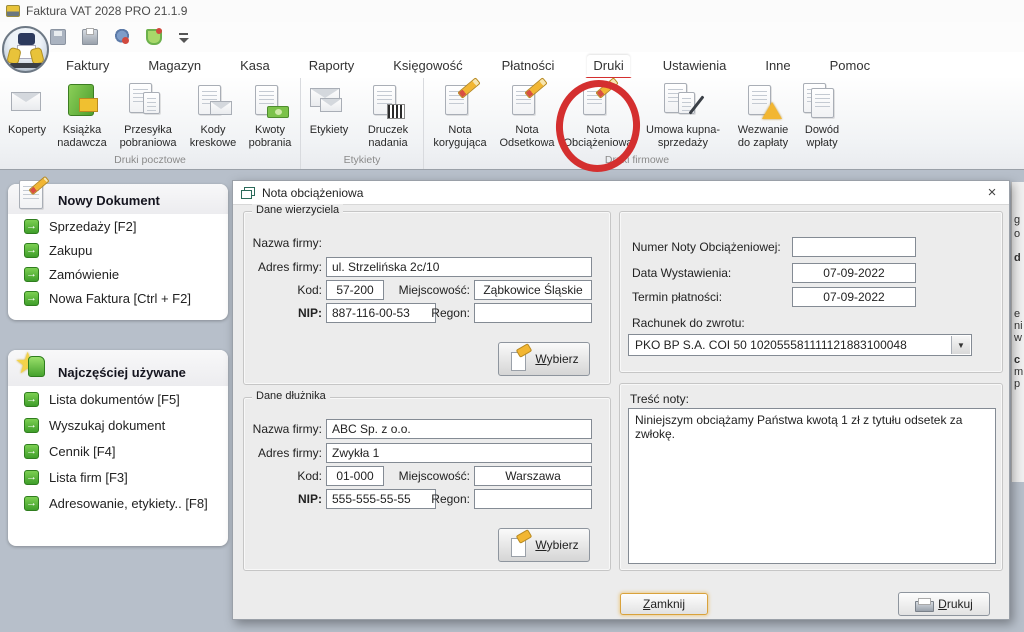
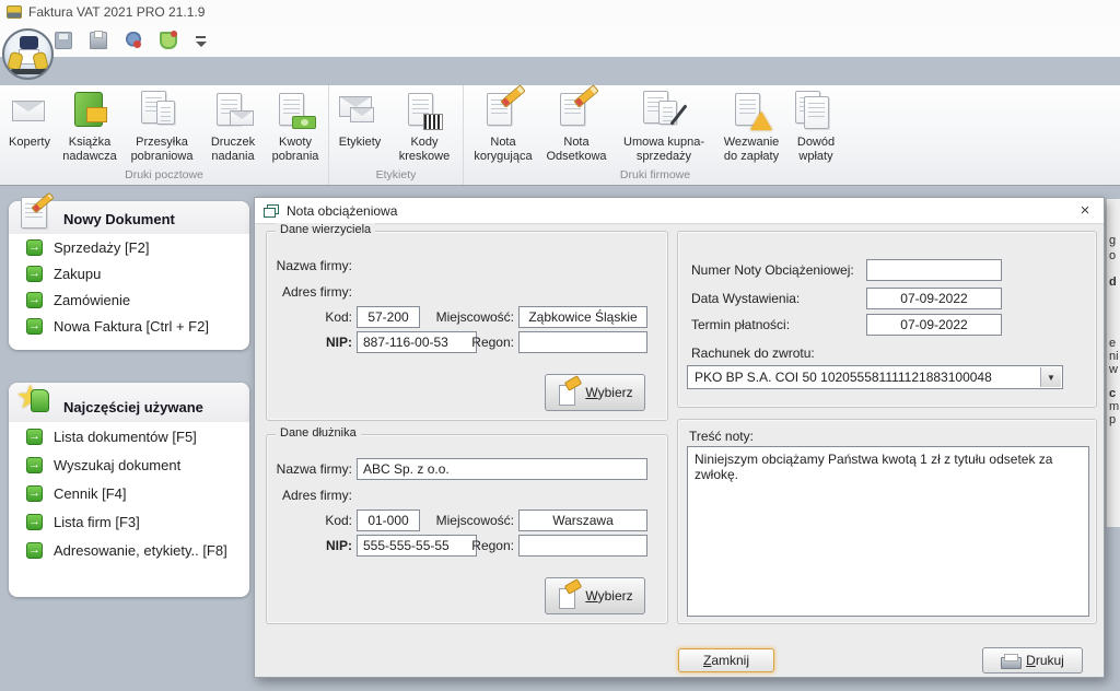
- Faktura VAT 2028 PRO 21.1.9
+ Faktura VAT 2021 PRO 21.1.9
- Faktury
- Magazyn
- Kasa
- Raporty
- Księgowość
- Płatności
- Druki
- Ustawienia
- Inne
- Pomoc
  Koperty
  Książka nadawcza
  Przesyłka pobraniowa
- Kody kreskowe
+ Druczek nadania
  Kwoty pobrania
  Druki pocztowe
  Etykiety
- Druczek nadania
+ Kody kreskowe
  Etykiety
  Nota korygująca
  Nota Odsetkowa
- Nota Obciążeniowa
  Umowa kupna-sprzedaży
  Wezwanie do zapłaty
  Dowód wpłaty
  Druki firmowe
  Nowy Dokument
  →
  Sprzedaży [F2]
  →
  Zakupu
  →
  Zamówienie
  →
  Nowa Faktura [Ctrl + F2]
  Najczęściej używane
  →
  Lista dokumentów [F5]
  →
  Wyszukaj dokument
  →
  Cennik [F4]
  →
  Lista firm [F3]
  →
  Adresowanie, etykiety.. [F8]
  g
  o
  d
  e
  ni
  w
  c
  m
  p
  Nota obciążeniowa
  ×
  Dane wierzyciela
  Nazwa firmy:
  Adres firmy:
- ul. Strzelińska 2c/10
  Kod:
  57-200
  Miejscowość:
  Ząbkowice Śląskie
  NIP:
  887-116-00-53
  Regon:
  Wybierz
  Dane dłużnika
  Nazwa firmy:
  ABC Sp. z o.o.
  Adres firmy:
- Zwykła 1
  Kod:
  01-000
  Miejscowość:
  Warszawa
  NIP:
  555-555-55-55
  Regon:
  Wybierz
  Numer Noty Obciążeniowej:
  Data Wystawienia:
  07-09-2022
  Termin płatności:
  07-09-2022
  Rachunek do zwrotu:
  PKO BP S.A. COI 50 102055581111121883100048
  ▼
  Treść noty:
  Zamknij
  Drukuj
